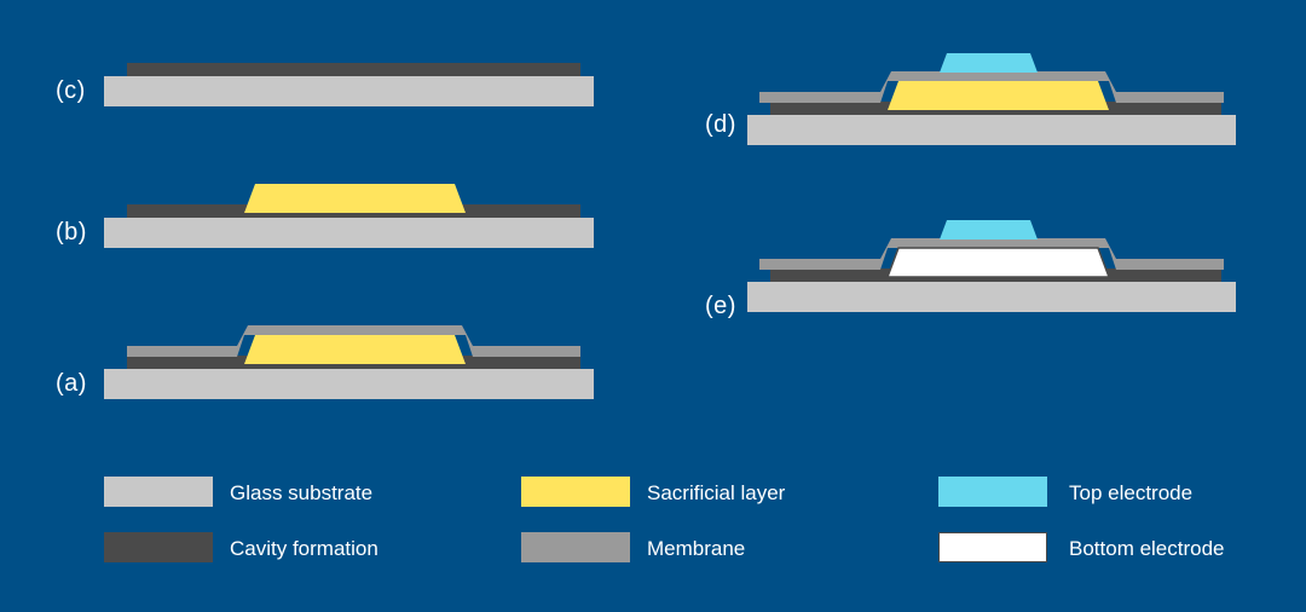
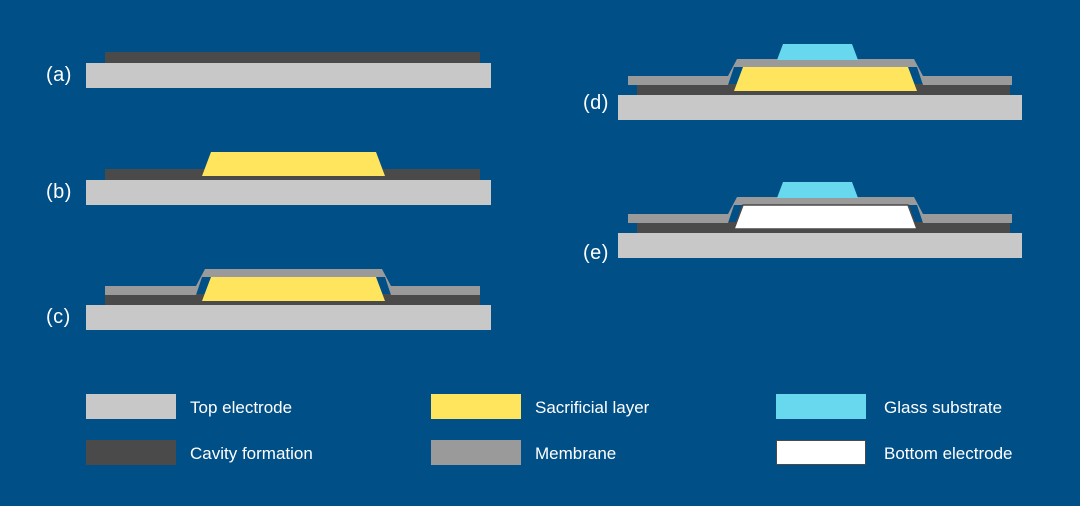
- (c)
+ (a)
  (b)
- (a)
+ (c)
  (d)
  (e)
- Glass substrate
+ Top electrode
  Cavity formation
  Sacrificial layer
  Membrane
- Top electrode
+ Glass substrate
  Bottom electrode
